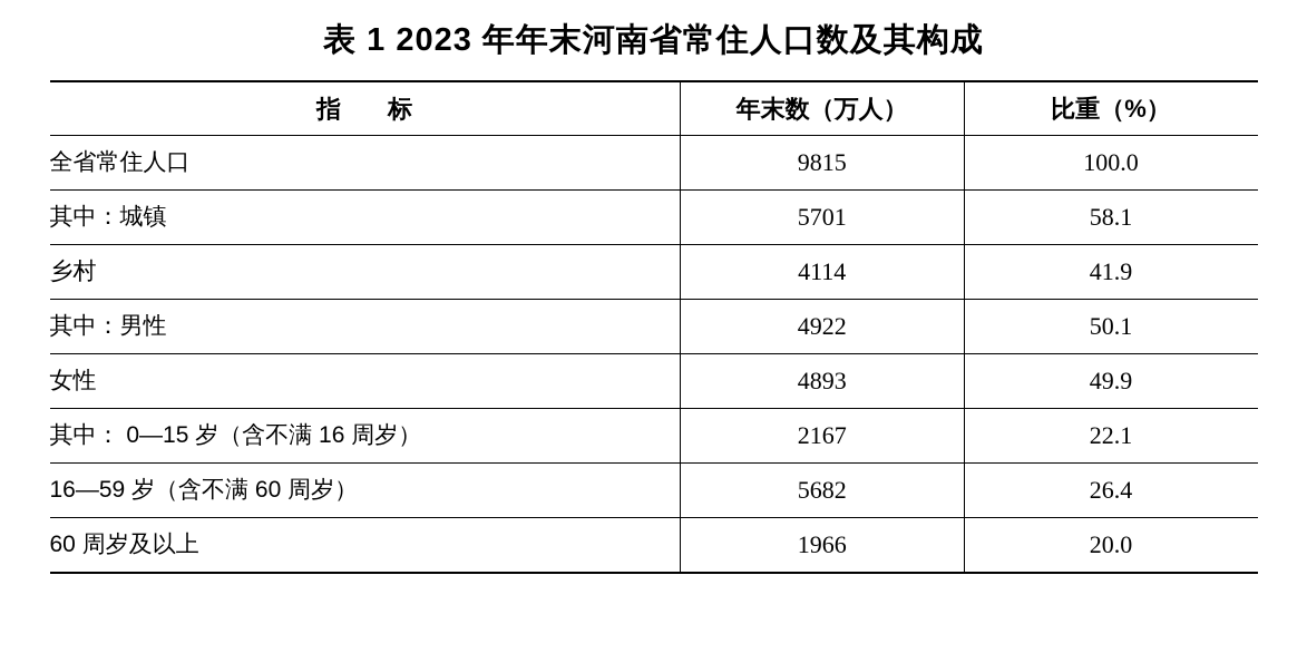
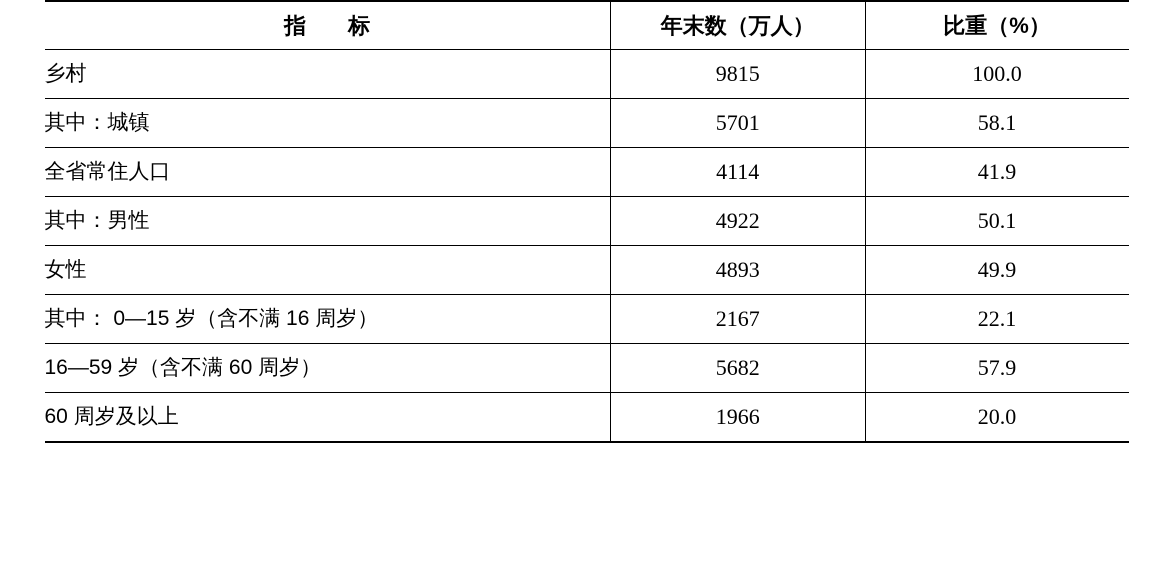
- 表 1 2023 年年末河南省常住人口数及其构成
  指 标	年末数（万人）	比重（%）
- 全省常住人口	9815	100.0
+ 乡村	9815	100.0
  其中：城镇	5701	58.1
- 乡村	4114	41.9
+ 全省常住人口	4114	41.9
  其中：男性	4922	50.1
  女性	4893	49.9
  其中： 0—15 岁（含不满 16 周岁）	2167	22.1
- 16—59 岁（含不满 60 周岁）	5682	26.4
+ 16—59 岁（含不满 60 周岁）	5682	57.9
  60 周岁及以上	1966	20.0
